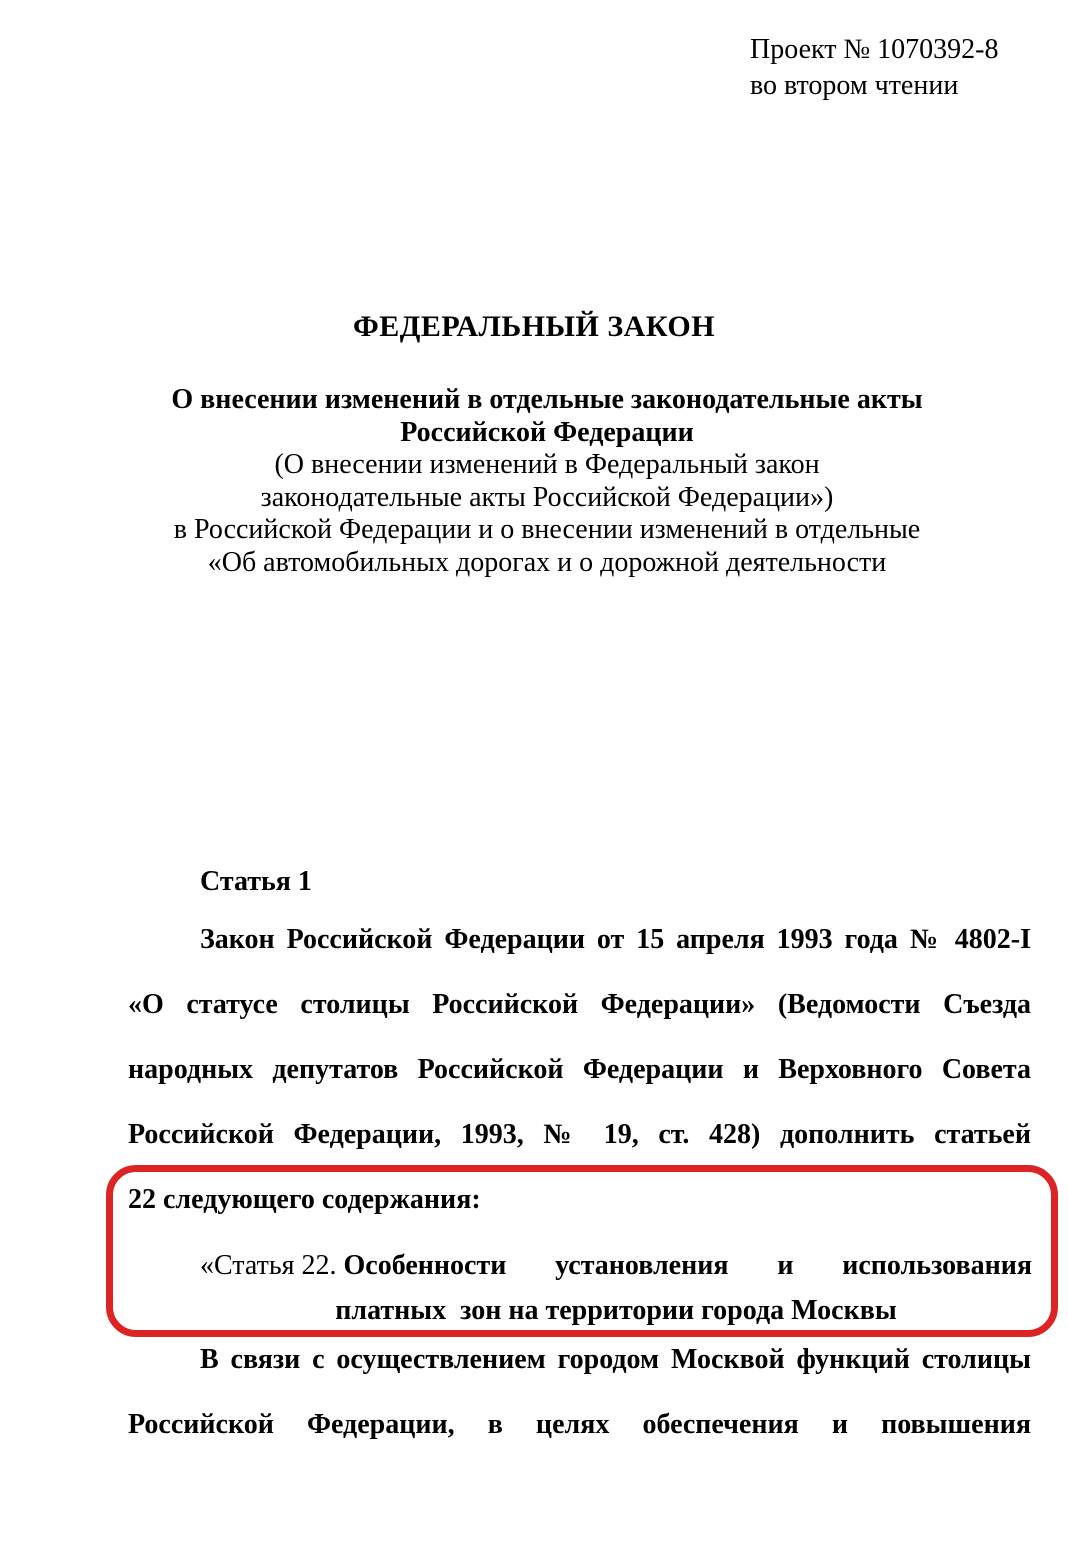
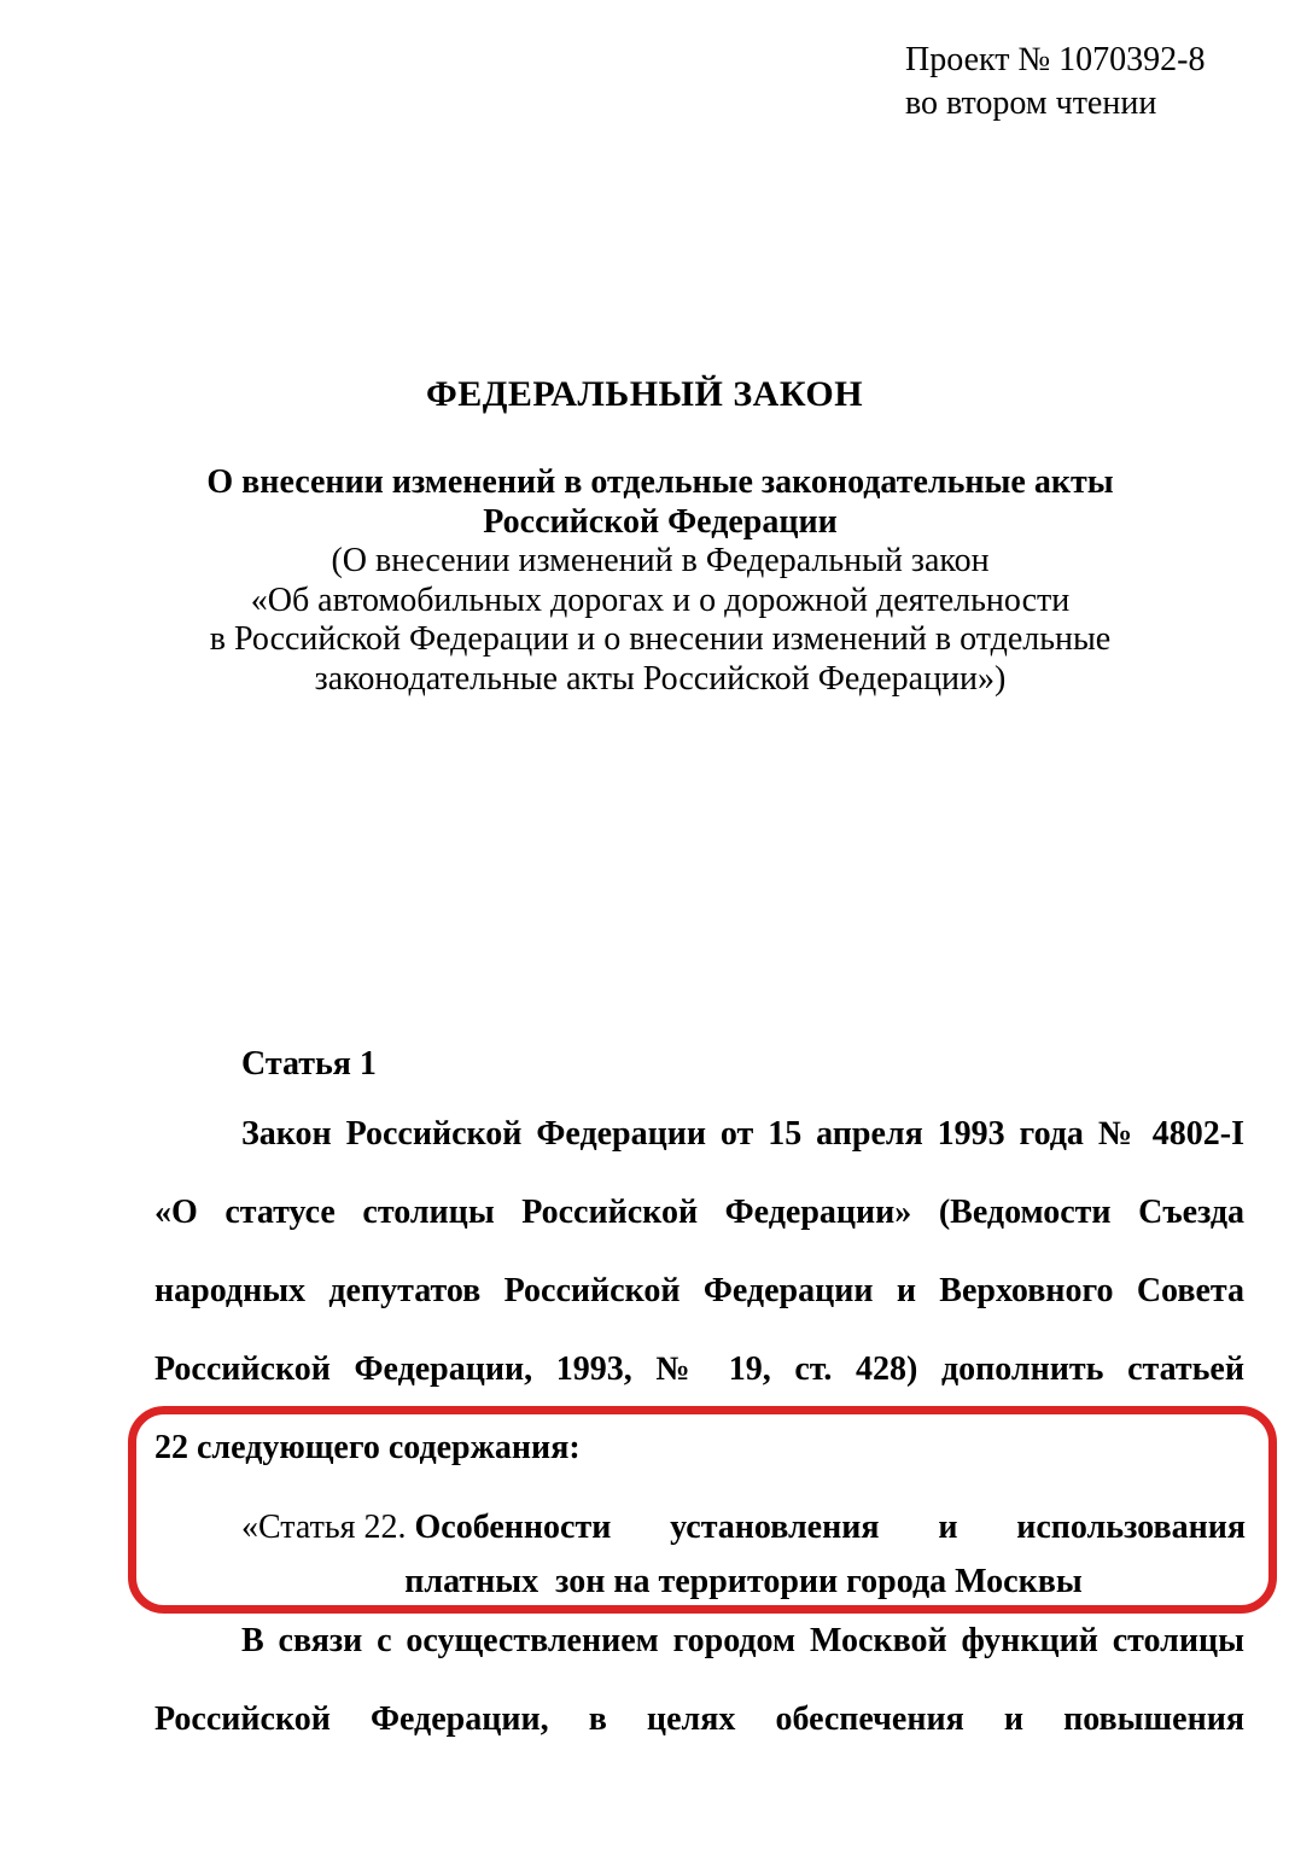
  Проект № 1070392-8
  во втором чтении
  ФЕДЕРАЛЬНЫЙ ЗАКОН
  О внесении изменений в отдельные законодательные акты
  Российской Федерации
  (О внесении изменений в Федеральный закон
- законодательные акты Российской Федерации»)
+ «Об автомобильных дорогах и о дорожной деятельности
  в Российской Федерации и о внесении изменений в отдельные
- «Об автомобильных дорогах и о дорожной деятельности
+ законодательные акты Российской Федерации»)
  Статья 1
  Закон Российской Федерации от 15 апреля 1993 года № 4802-I
  «О статусе столицы Российской Федерации» (Ведомости Съезда
  народных депутатов Российской Федерации и Верховного Совета
  Российской Федерации, 1993, № 19, ст. 428) дополнить статьей
  22 следующего содержания:
  «Статья 22. Особенности
  установления
  и
  использования
  платных зон на территории города Москвы
  В связи с осуществлением городом Москвой функций столицы
  Российской Федерации, в целях обеспечения и повышения
